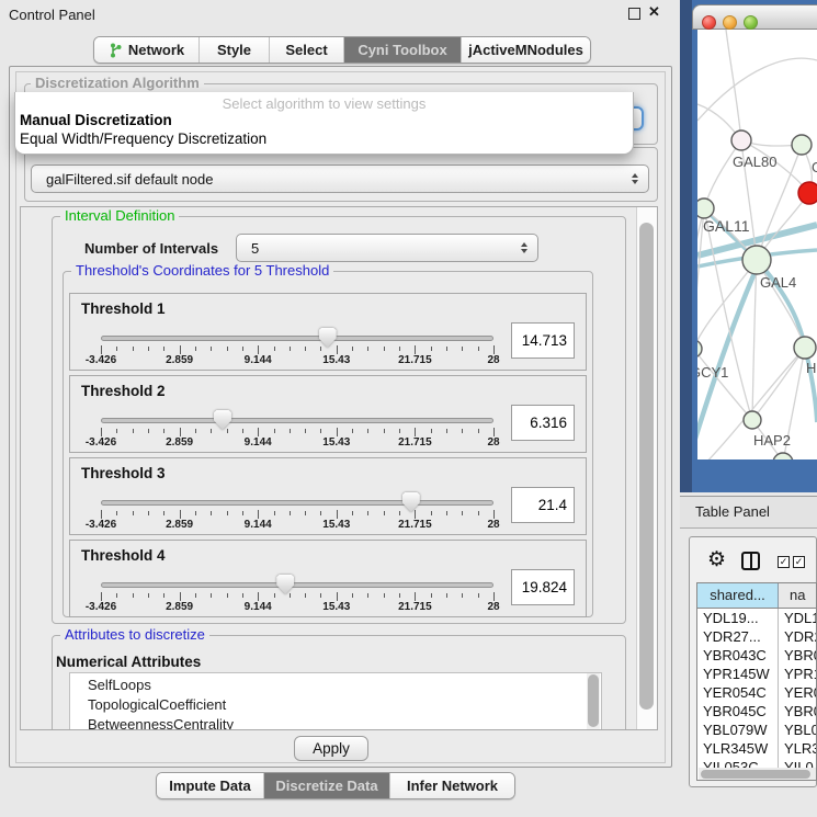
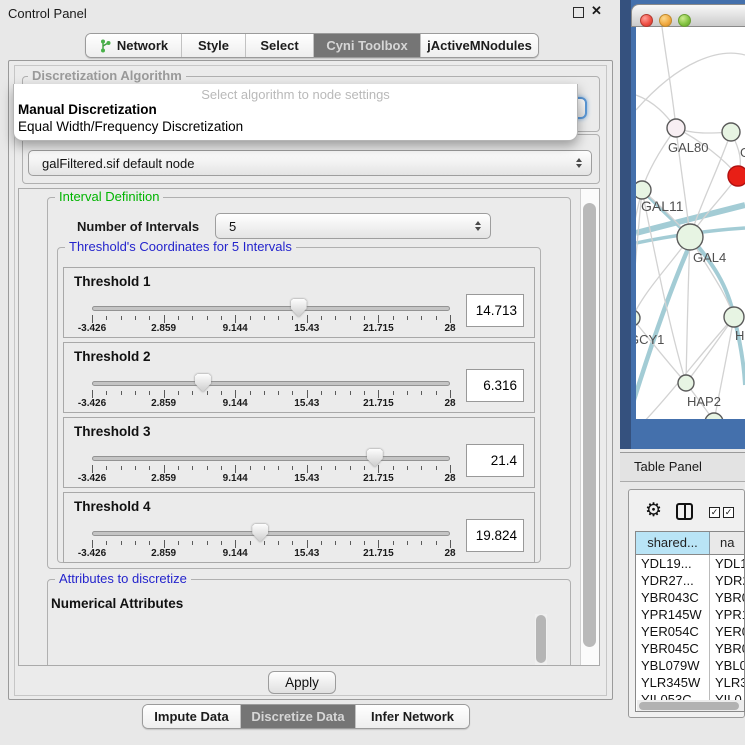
  Control Panel
  ✕
  Network
  Style
  Select
  Cyni Toolbox
  jActiveMNodules
  Discretization Algorithm
  galFiltered.sif default node
- Select algorithm to view settings
+ Select algorithm to node settings
  Manual Discretization
  Equal Width/Frequency Discretization
  Interval Definition
  Number of Intervals
  5
- Threshold's Coordinates for 5 Threshold
+ Threshold's Coordinates for 5 Intervals
  Threshold 1
  -3.426
  2.859
  9.144
  15.43
  21.715
  28
  14.713
  Threshold 2
  -3.426
  2.859
  9.144
  15.43
  21.715
  28
  6.316
  Threshold 3
  -3.426
  2.859
  9.144
  15.43
  21.715
  28
  21.4
  Threshold 4
  -3.426
  2.859
  9.144
  15.43
  21.715
  28
  19.824
  Attributes to discretize
  Numerical Attributes
- SelfLoops
- TopologicalCoefficient
- BetweennessCentrality
  Apply
  Impute Data
  Discretize Data
  Infer Network
  GAL80
  GAL11
  GAL4
  CY1
  H
  HAP2
  Table Panel
  ⚙
  ✓
  ✓
  shared...
  na
  YDL19...
  YDL1
  YDR27...
  YDR
  YBR043C
  YBR
  YPR145W
  YPR
  YER054C
  YER
  YBR045C
  YBR
  YBL079W
  YBL0
  YLR345W
  YLR3
